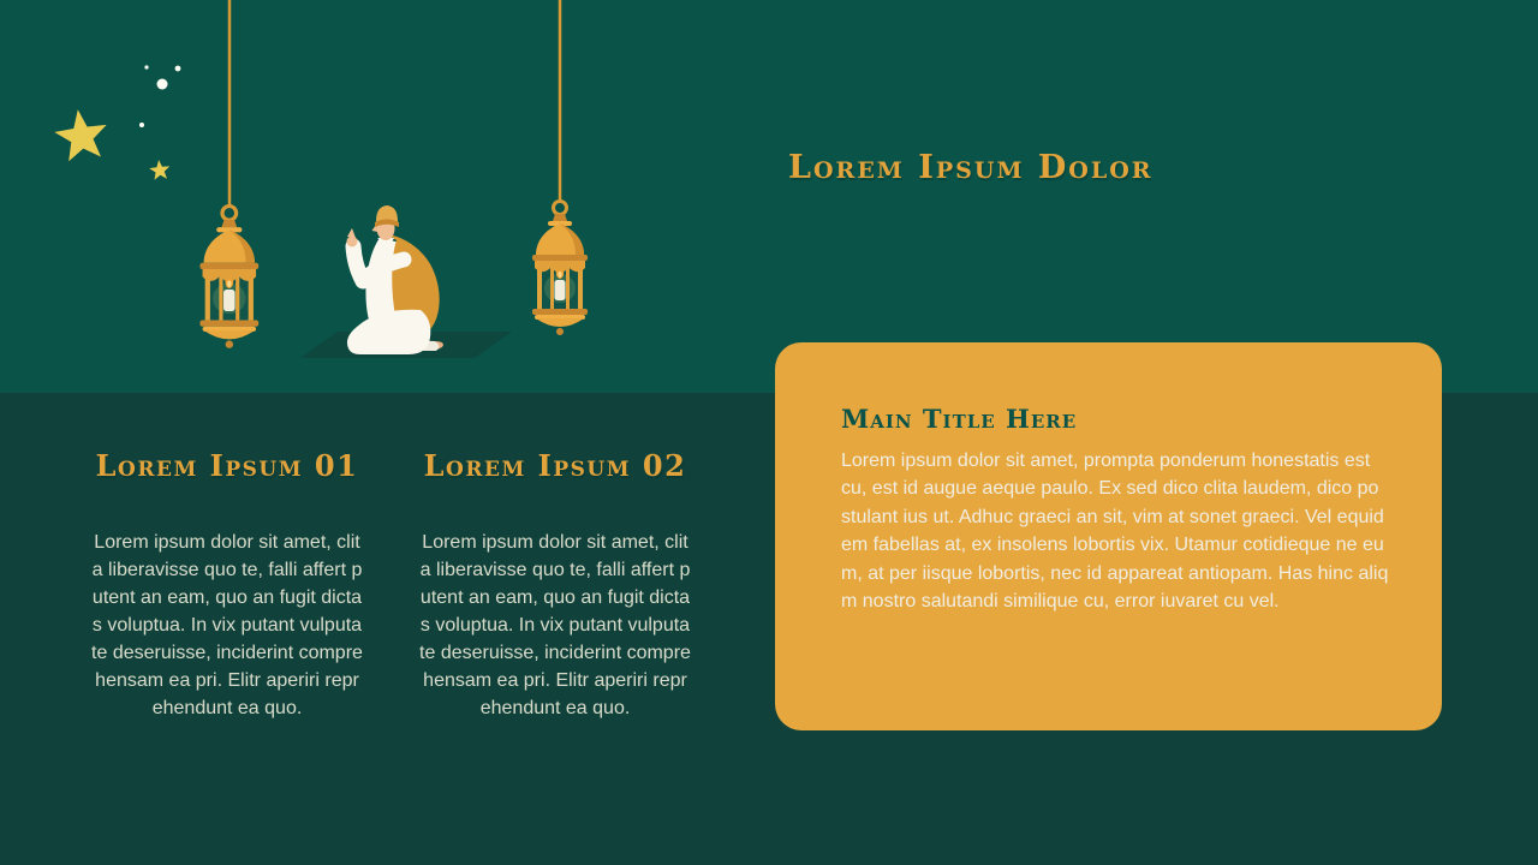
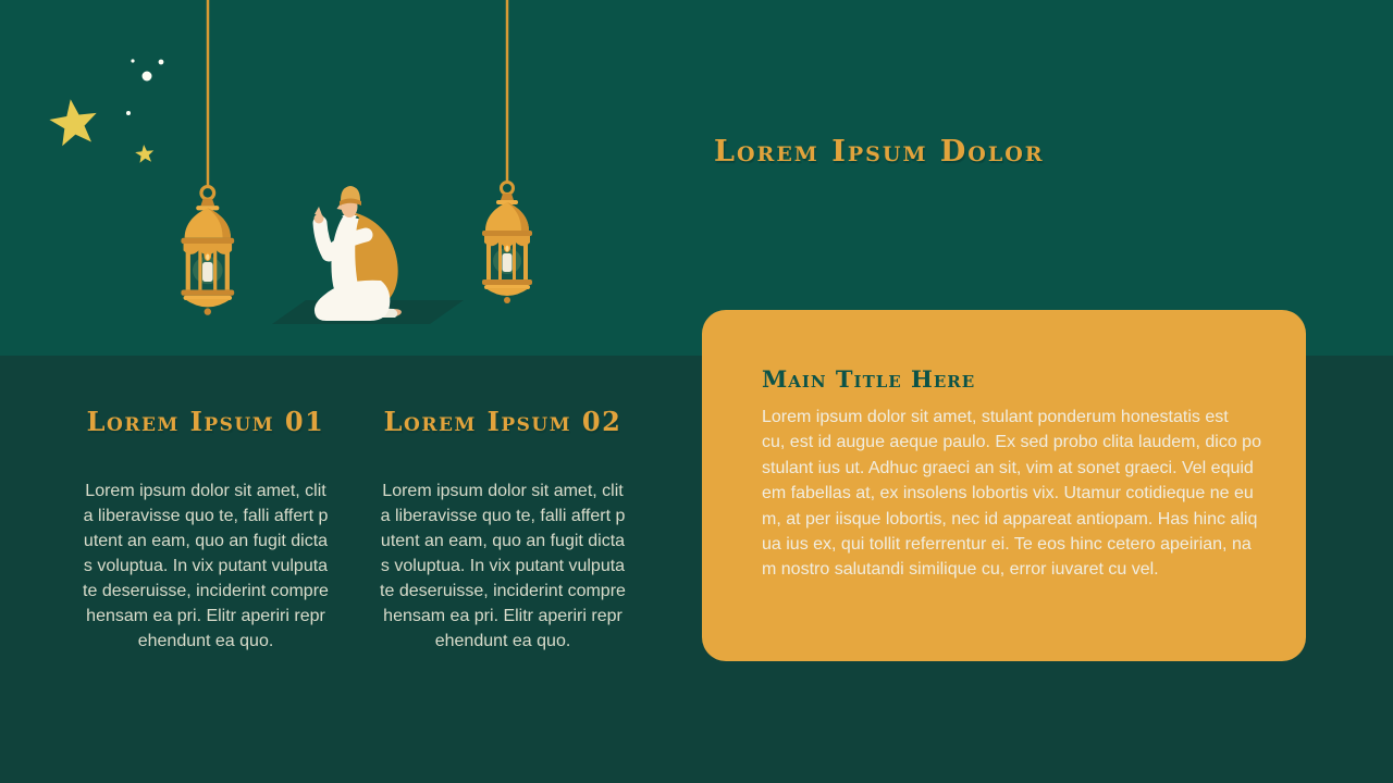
  Lorem Ipsum Dolor
  Lorem Ipsum 01
  Lorem ipsum dolor sit amet, clit
  a liberavisse quo te, falli affert p
  utent an eam, quo an fugit dicta
  s voluptua. In vix putant vulputa
  te deseruisse, inciderint compre
  hensam ea pri. Elitr aperiri repr
  ehendunt ea quo.
  Lorem Ipsum 02
  Lorem ipsum dolor sit amet, clit
  a liberavisse quo te, falli affert p
  utent an eam, quo an fugit dicta
  s voluptua. In vix putant vulputa
  te deseruisse, inciderint compre
  hensam ea pri. Elitr aperiri repr
  ehendunt ea quo.
  Main Title Here
- Lorem ipsum dolor sit amet, prompta ponderum honestatis est
+ Lorem ipsum dolor sit amet, stulant ponderum honestatis est
- cu, est id augue aeque paulo. Ex sed dico clita laudem, dico po
+ cu, est id augue aeque paulo. Ex sed probo clita laudem, dico po
  stulant ius ut. Adhuc graeci an sit, vim at sonet graeci. Vel equid
  em fabellas at, ex insolens lobortis vix. Utamur cotidieque ne eu
  m, at per iisque lobortis, nec id appareat antiopam. Has hinc aliq
+ ua ius ex, qui tollit referrentur ei. Te eos hinc cetero apeirian, na
  m nostro salutandi similique cu, error iuvaret cu vel.
